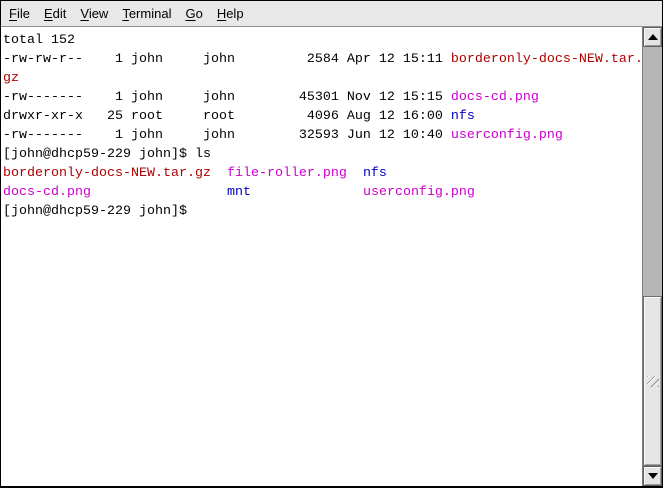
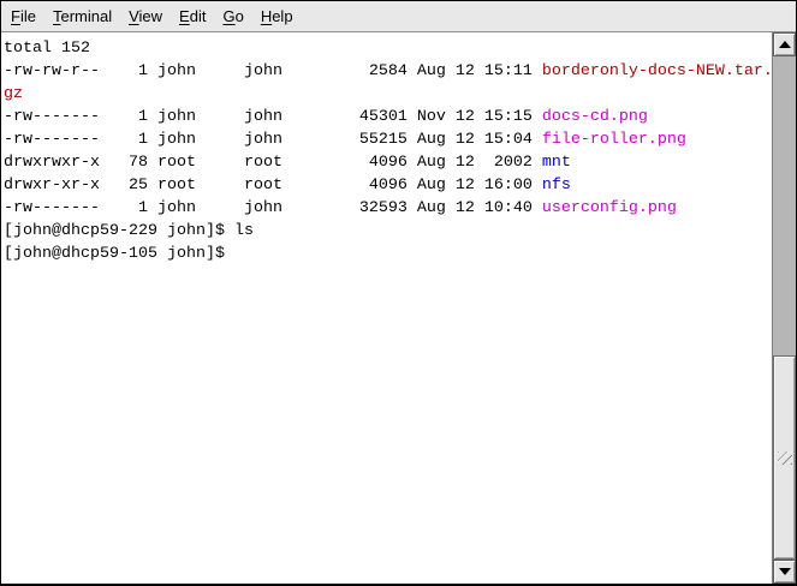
  File
- Edit
+ Terminal
  View
- Terminal
+ Edit
  Go
  Help
  total 152
- -rw-rw-r-- 1 john john 2584 Apr 12 15:11 borderonly-docs-NEW.tar.
+ -rw-rw-r-- 1 john john 2584 Aug 12 15:11 borderonly-docs-NEW.tar.
  gz
  -rw------- 1 john john 45301 Nov 12 15:15 docs-cd.png
+ -rw------- 1 john john 55215 Aug 12 15:04 file-roller.png
+ drwxrwxr-x 78 root root 4096 Aug 12 2002 mnt
  drwxr-xr-x 25 root root 4096 Aug 12 16:00 nfs
- -rw------- 1 john john 32593 Jun 12 10:40 userconfig.png
+ -rw------- 1 john john 32593 Aug 12 10:40 userconfig.png
  [john@dhcp59-229 john]$ ls
- borderonly-docs-NEW.tar.gz file-roller.png nfs
- docs-cd.png mnt userconfig.png
- [john@dhcp59-229 john]$
+ [john@dhcp59-105 john]$
